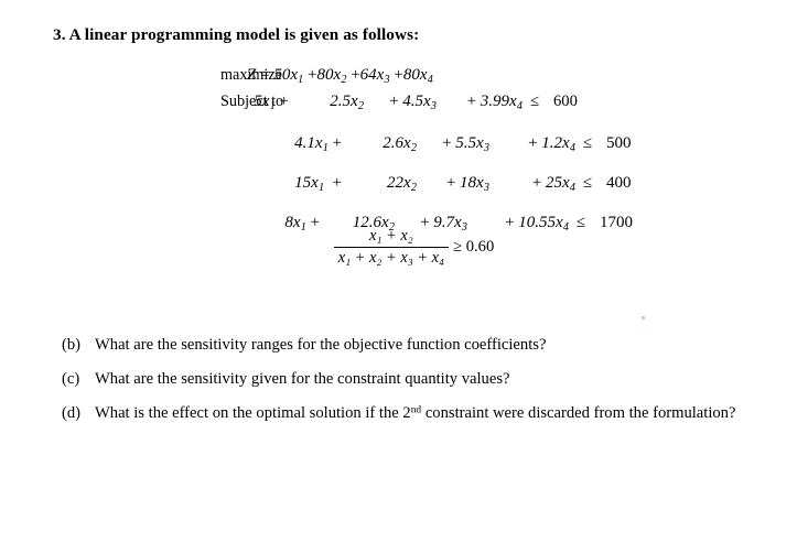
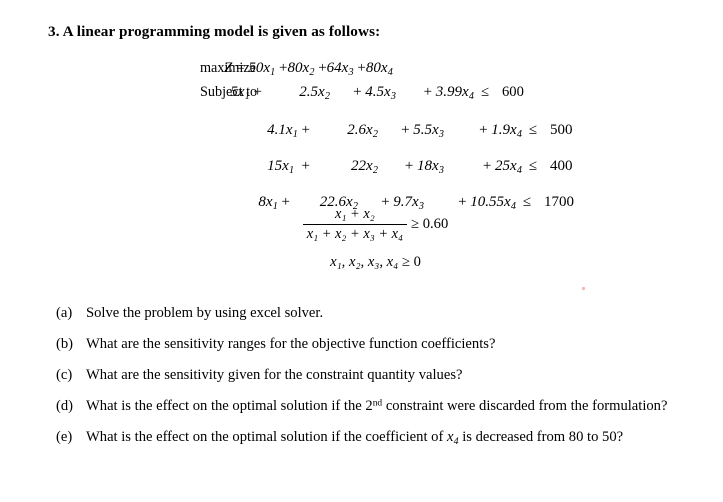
  3. A linear programming model is given as follows:
  maximize
  Z = 50x1 +80x2 +64x3 +80x4
  Subject to
  5x1 +
  2.5x2
  + 4.5x3
  + 3.99x4
  ≤
  600
  4.1x1 +
  2.6x2
  + 5.5x3
- + 1.2x4
+ + 1.9x4
  ≤
  500
  15x1 +
  22x2
  + 18x3
  + 25x4
  ≤
  400
  8x1 +
- 12.6x2
+ 22.6x2
  + 9.7x3
  + 10.55x4
  ≤
  1700
  x₁ + x₂
  x₁ + x₂ + x₃ + x₄
  ≥ 0.60
+ x₁, x₂, x₃, x₄ ≥ 0
+ (a)
+ Solve the problem by using excel solver.
  (b)
  What are the sensitivity ranges for the objective function coefficients?
  (c)
  What are the sensitivity given for the constraint quantity values?
  (d)
  What is the effect on the optimal solution if the 2nd constraint were discarded from the formulation?
+ (e)
+ What is the effect on the optimal solution if the coefficient of x4 is decreased from 80 to 50?
